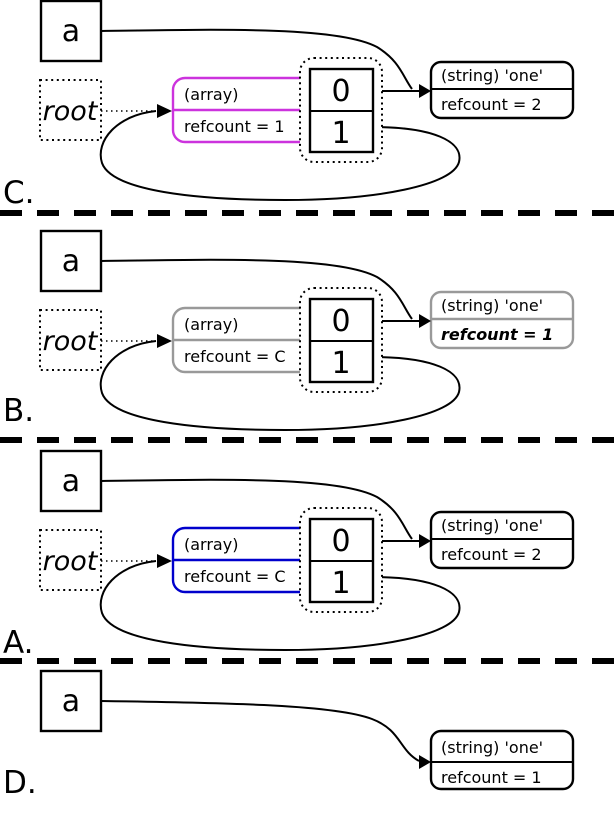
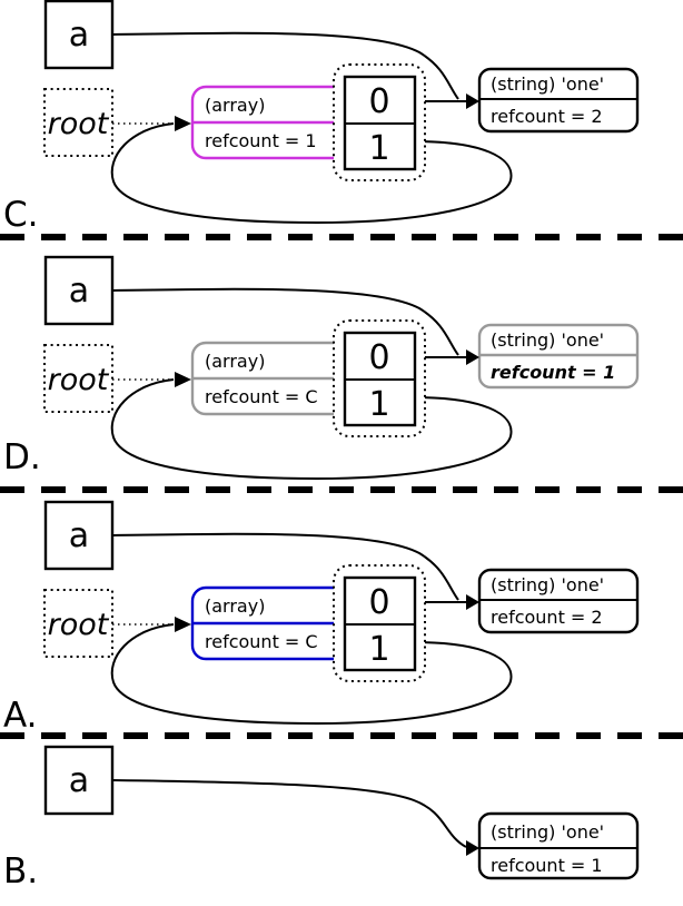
  a
  root
  (array)
  refcount = 1
  0
  1
  (string) 'one'
  refcount = 2
  C.
  a
  root
  (array)
  refcount = C
  0
  1
  (string) 'one'
  refcount = 1
- B.
+ D.
  a
  root
  (array)
  refcount = C
  0
  1
  (string) 'one'
  refcount = 2
  A.
  a
  (string) 'one'
  refcount = 1
- D.
+ B.
